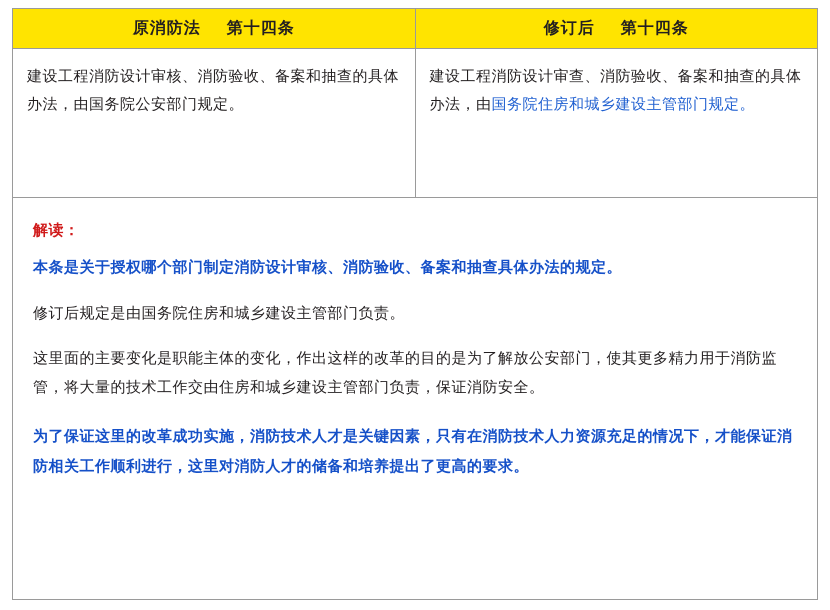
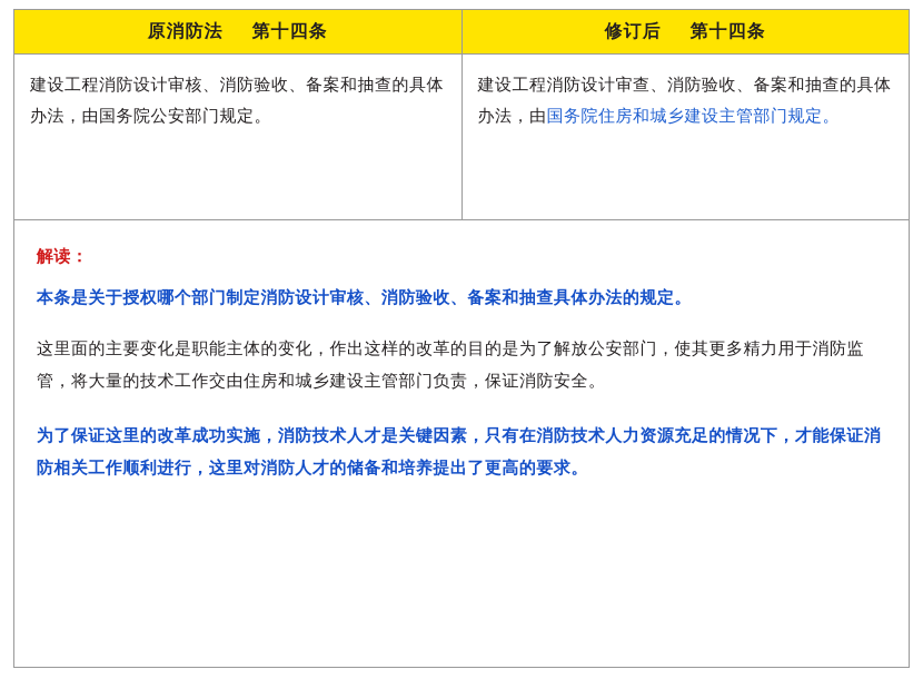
  原消防法 第十四条	修订后 第十四条
  建设工程消防设计审核、消防验收、备案和抽查的具体办法，由国务院公安部门规定。	建设工程消防设计审查、消防验收、备案和抽查的具体办法，由国务院住房和城乡建设主管部门规定。
  解读：
  本条是关于授权哪个部门制定消防设计审核、消防验收、备案和抽查具体办法的规定。
- 修订后规定是由国务院住房和城乡建设主管部门负责。
  这里面的主要变化是职能主体的变化，作出这样的改革的目的是为了解放公安部门，使其更多精力用于消防监管，将大量的技术工作交由住房和城乡建设主管部门负责，保证消防安全。
  为了保证这里的改革成功实施，消防技术人才是关键因素，只有在消防技术人力资源充足的情况下，才能保证消防相关工作顺利进行，这里对消防人才的储备和培养提出了更高的要求。
